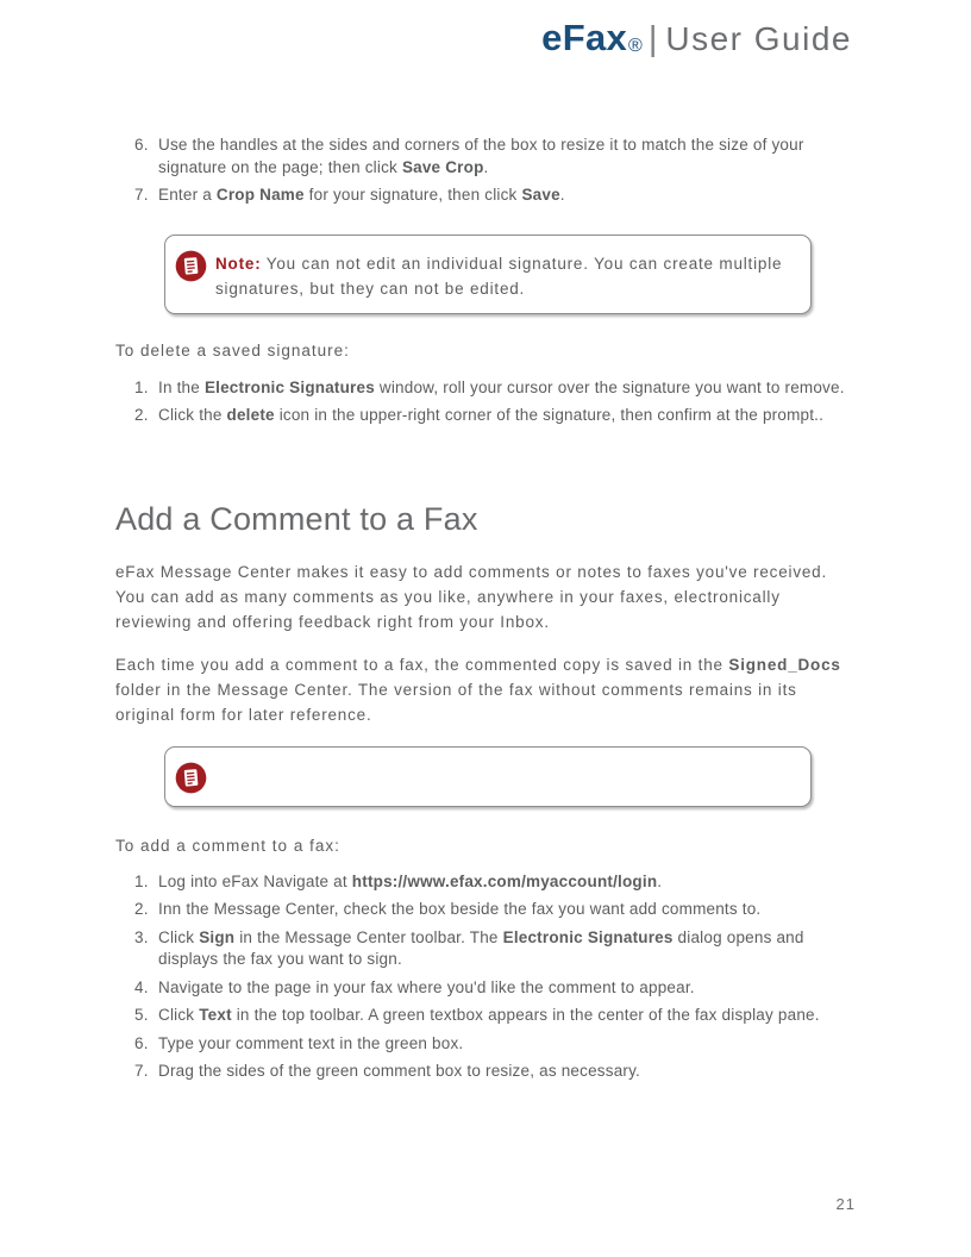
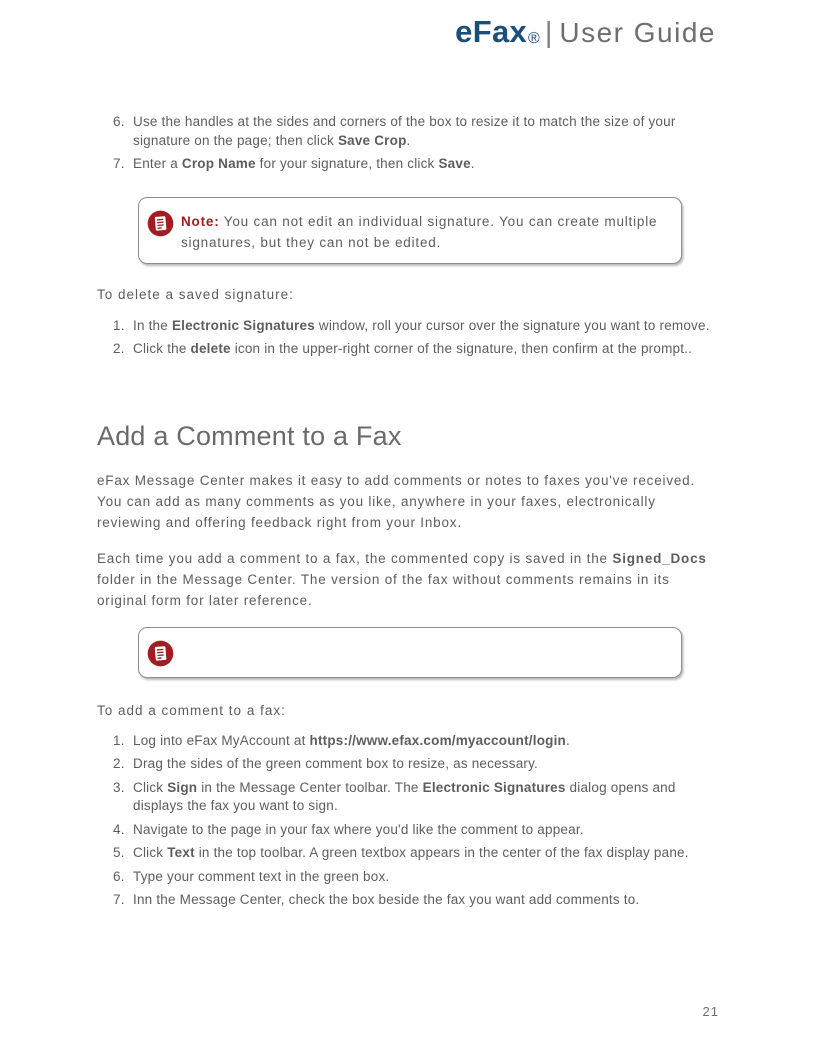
  eFax
  ®
  |
  User Guide
  6.
  Use the handles at the sides and corners of the box to resize it to match the size of your signature on the page; then click Save Crop.
  7.
  Enter a Crop Name for your signature, then click Save.
  Note: You can not edit an individual signature. You can create multiple signatures, but they can not be edited.
  To delete a saved signature:
  1.
  In the Electronic Signatures window, roll your cursor over the signature you want to remove.
  2.
  Click the delete icon in the upper-right corner of the signature, then confirm at the prompt..
  Add a Comment to a Fax
  eFax Message Center makes it easy to add comments or notes to faxes you've received. You can add as many comments as you like, anywhere in your faxes, electronically reviewing and offering feedback right from your Inbox.
  Each time you add a comment to a fax, the commented copy is saved in the Signed_Docs folder in the Message Center. The version of the fax without comments remains in its original form for later reference.
  To add a comment to a fax:
  1.
- Log into eFax Navigate at https://www.efax.com/myaccount/login.
+ Log into eFax MyAccount at https://www.efax.com/myaccount/login.
  2.
- Inn the Message Center, check the box beside the fax you want add comments to.
+ Drag the sides of the green comment box to resize, as necessary.
  3.
  Click Sign in the Message Center toolbar. The Electronic Signatures dialog opens and displays the fax you want to sign.
  4.
  Navigate to the page in your fax where you'd like the comment to appear.
  5.
  Click Text in the top toolbar. A green textbox appears in the center of the fax display pane.
  6.
  Type your comment text in the green box.
  7.
- Drag the sides of the green comment box to resize, as necessary.
+ Inn the Message Center, check the box beside the fax you want add comments to.
  21
